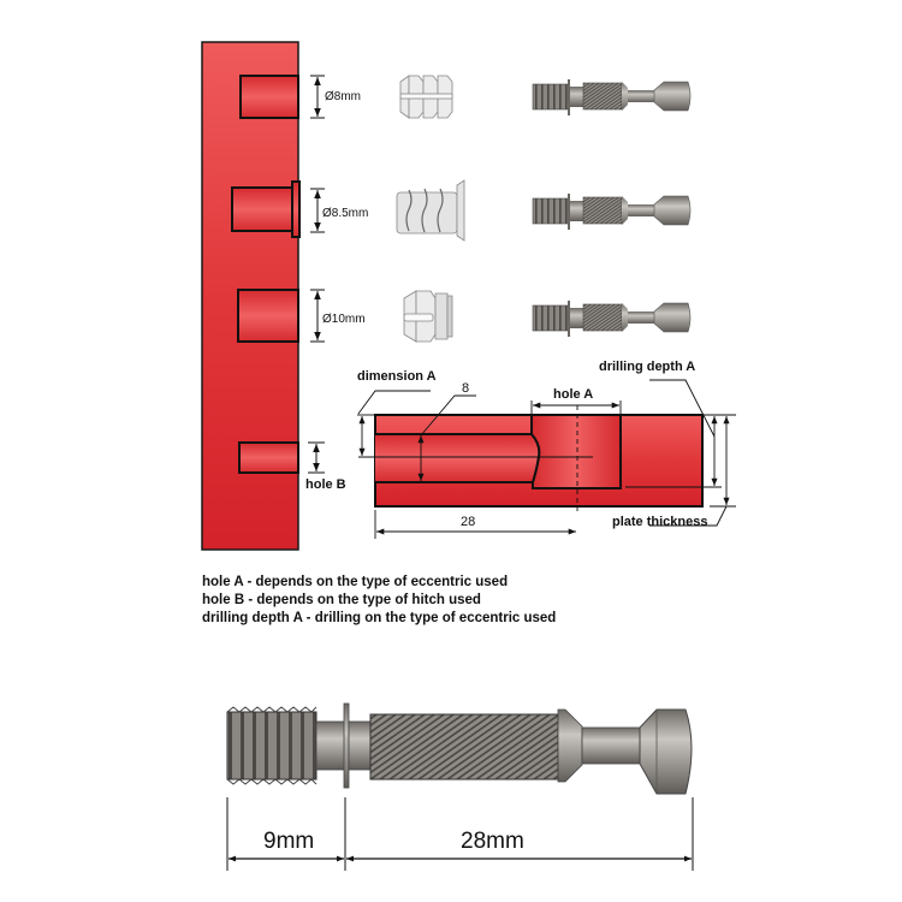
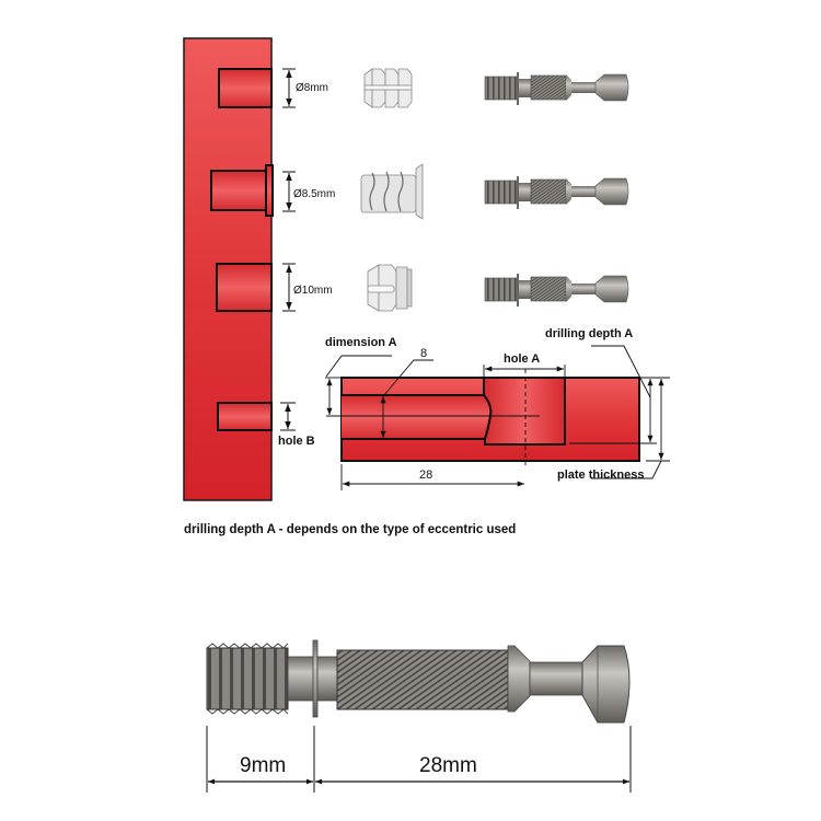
  Ø8mm
  Ø8.5mm
  Ø10mm
  hole B
  dimension A
  8
  hole A
  drilling depth A
  28
  plate thickness
- hole A - depends on the type of eccentric used
- hole B - depends on the type of hitch used
- drilling depth A - drilling on the type of eccentric used
+ drilling depth A - depends on the type of eccentric used
  9mm
  28mm
